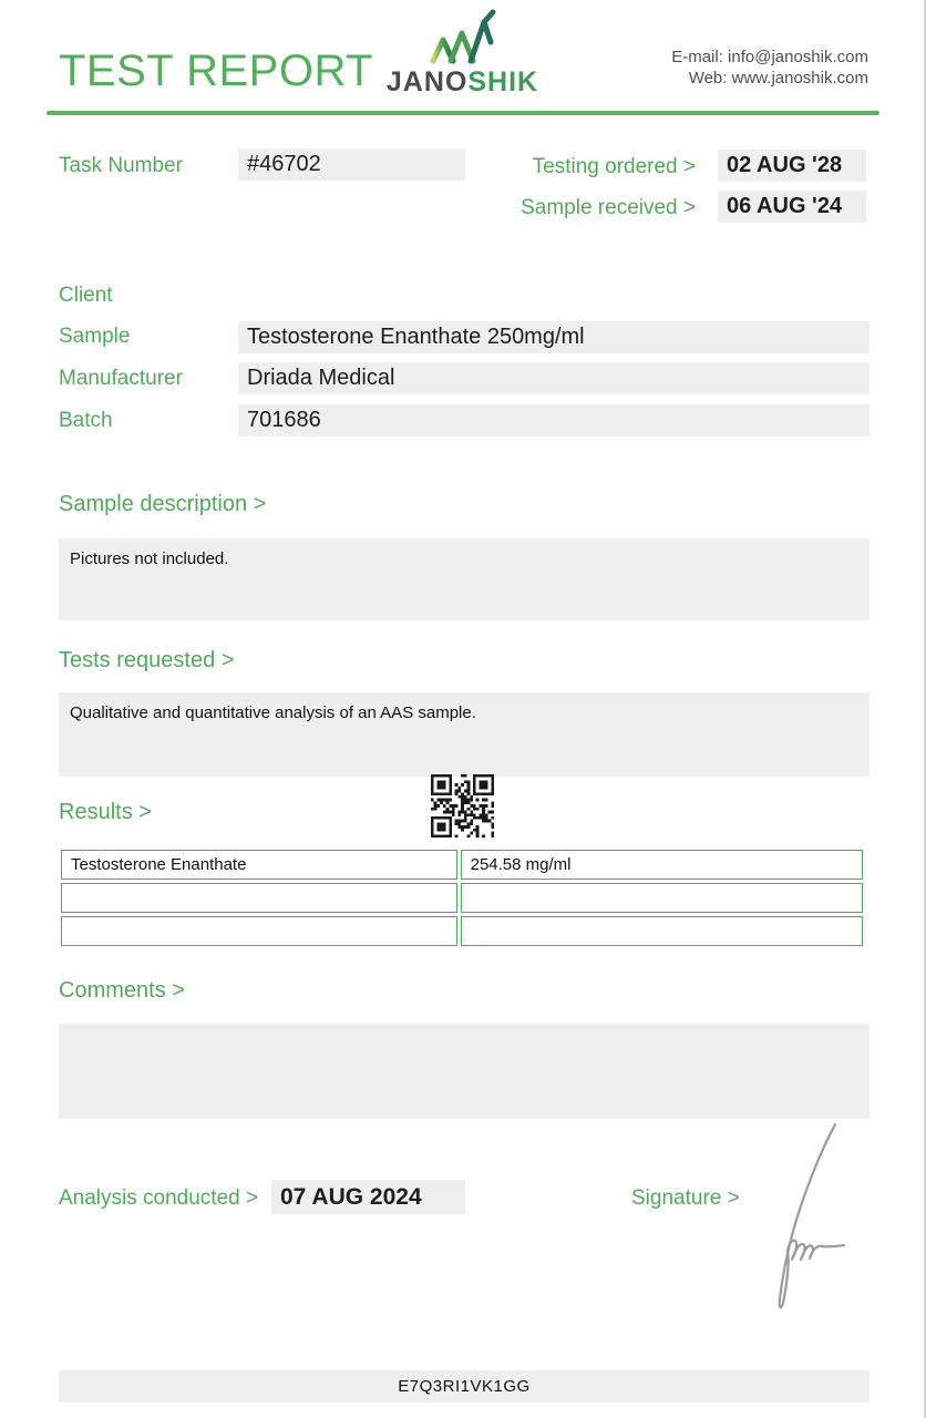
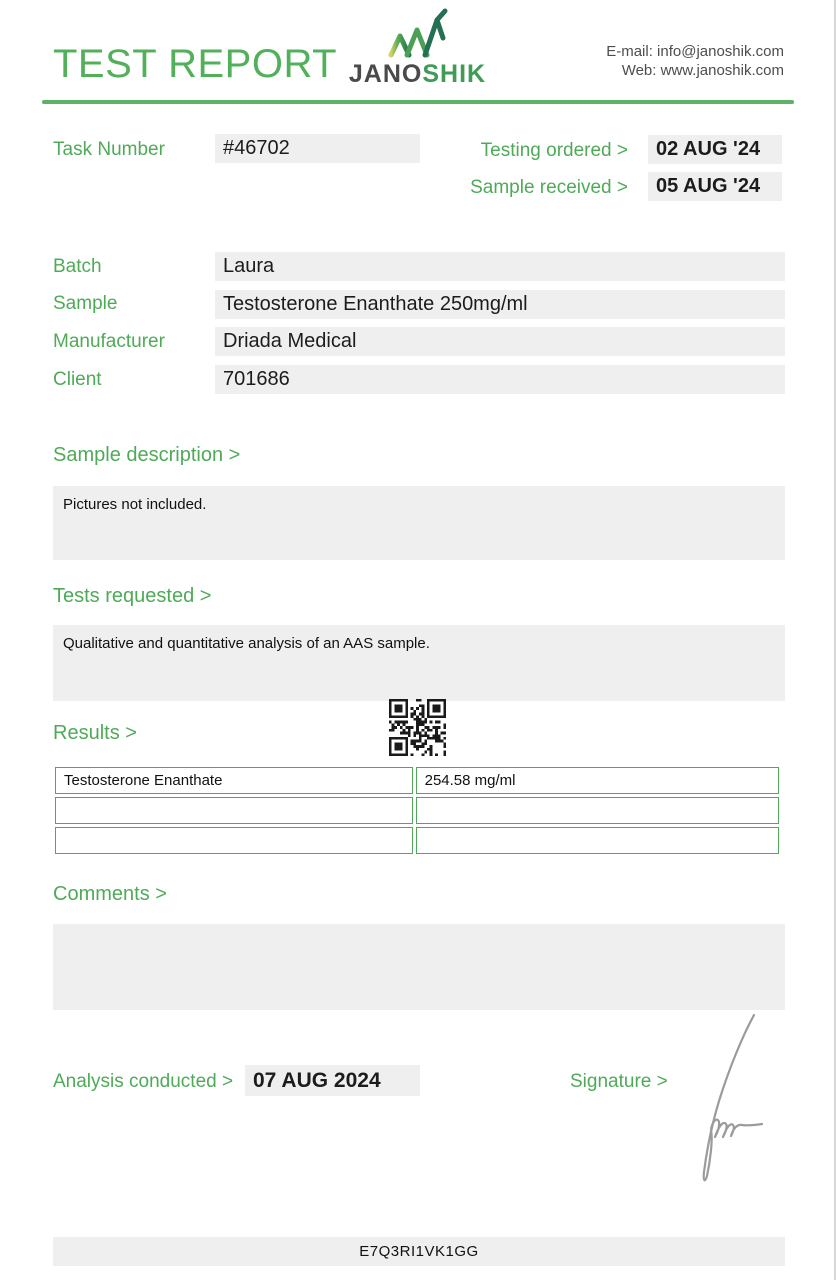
  TEST REPORT
  JANOSHIK
  E-mail: info@janoshik.com
  Web: www.janoshik.com
  Task Number
  #46702
  Testing ordered >
- 02 AUG '28
+ 02 AUG '24
  Sample received >
- 06 AUG '24
+ 05 AUG '24
- Client
+ Batch
+ Laura
  Sample
  Testosterone Enanthate 250mg/ml
  Manufacturer
  Driada Medical
- Batch
+ Client
  701686
  Sample description >
  Pictures not included.
  Tests requested >
  Qualitative and quantitative analysis of an AAS sample.
  Results >
  Testosterone Enanthate	254.58 mg/ml
  Comments >
  Analysis conducted >
  07 AUG 2024
  Signature >
  E7Q3RI1VK1GG
